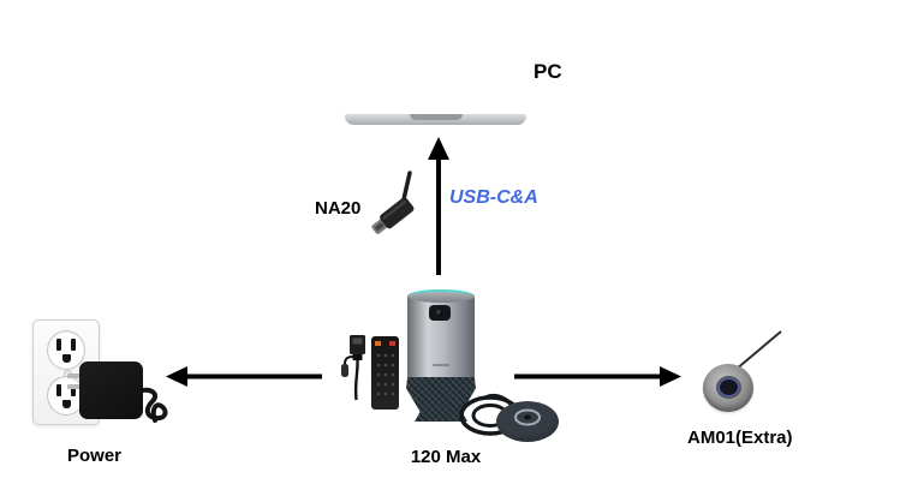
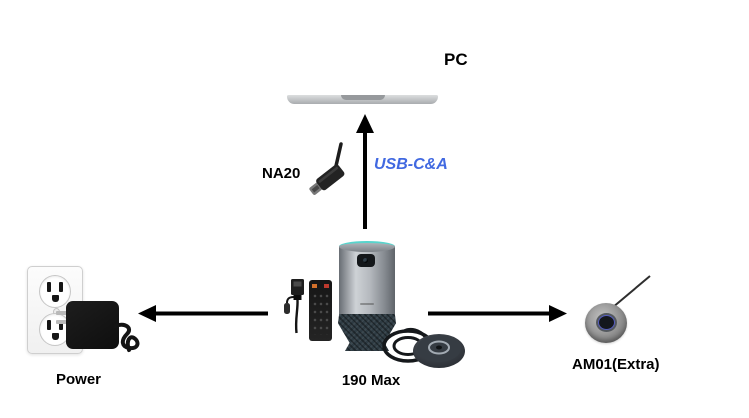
  PC
  NA20
  USB-C&A
- 120 Max
+ 190 Max
  Power
  AM01(Extra)
